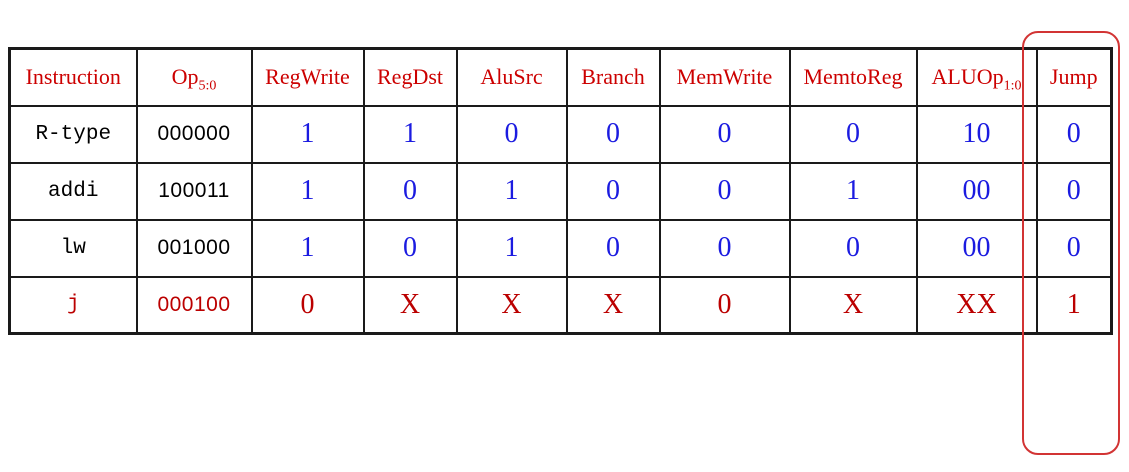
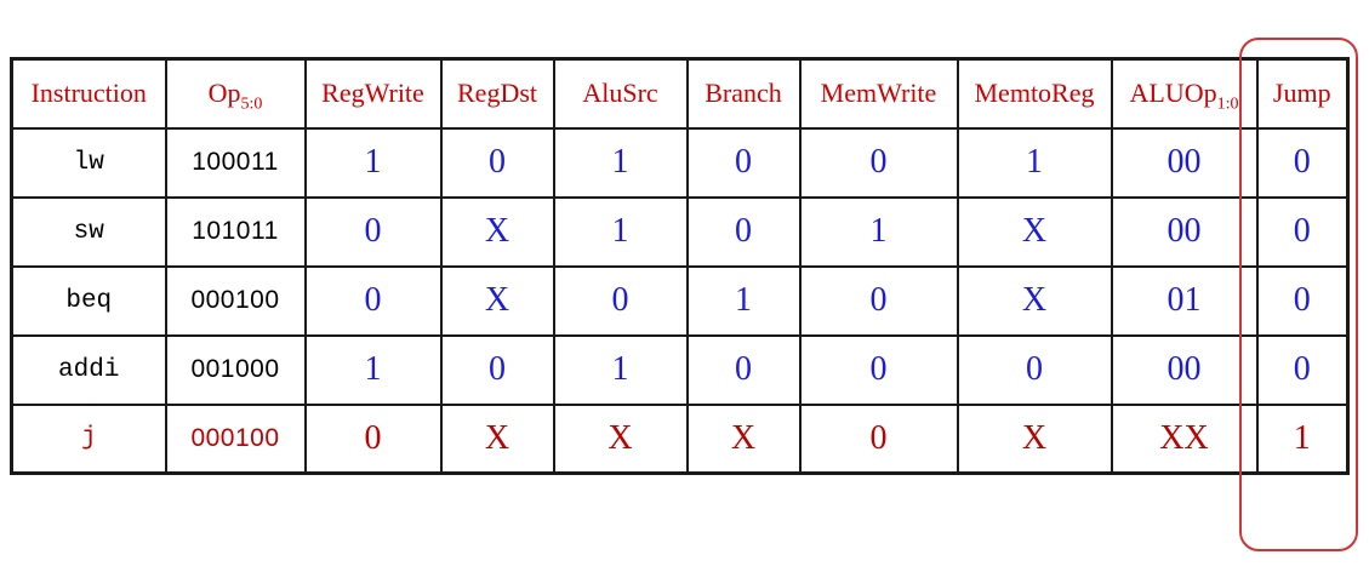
  Instruction	Op5:0	RegWrite	RegDst	AluSrc	Branch	MemWrite	MemtoReg	ALUOp1:0	Jump
- R-type	000000	1	1	0	0	0	0	10	0
- addi	100011	1	0	1	0	0	1	00	0
+ lw	100011	1	0	1	0	0	1	00	0
+ sw	101011	0	X	1	0	1	X	00	0
+ beq	000100	0	X	0	1	0	X	01	0
- lw	001000	1	0	1	0	0	0	00	0
+ addi	001000	1	0	1	0	0	0	00	0
  j	000100	0	X	X	X	0	X	XX	1
